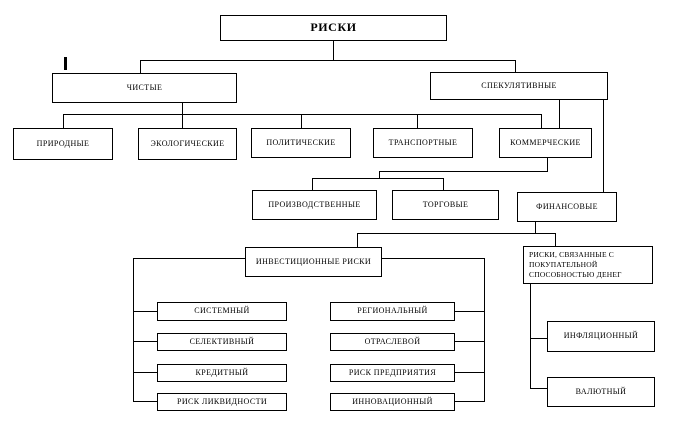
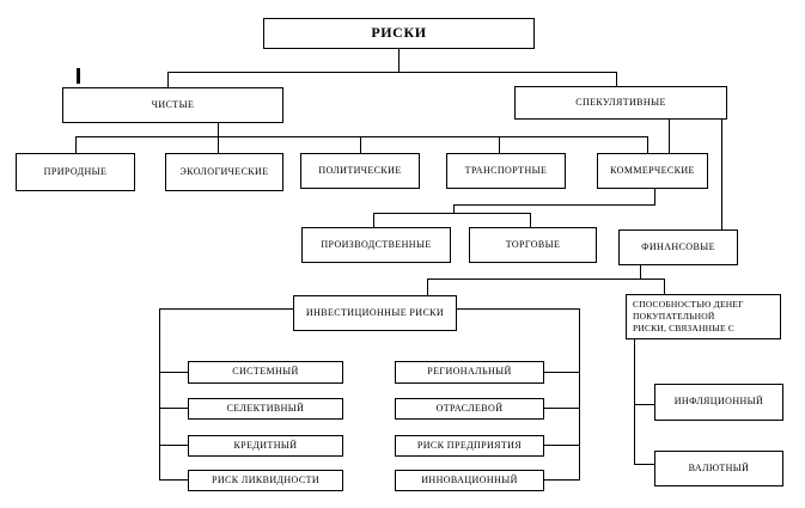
  РИСКИ
  ЧИСТЫЕ
  СПЕКУЛЯТИВНЫЕ
  ПРИРОДНЫЕ
  ЭКОЛОГИЧЕСКИЕ
  ПОЛИТИЧЕСКИЕ
  ТРАНСПОРТНЫЕ
  КОММЕРЧЕСКИЕ
  ПРОИЗВОДСТВЕННЫЕ
  ТОРГОВЫЕ
  ФИНАНСОВЫЕ
  ИНВЕСТИЦИОННЫЕ РИСКИ
- РИСКИ, СВЯЗАННЫЕ С
+ СПОСОБНОСТЬЮ ДЕНЕГ
  ПОКУПАТЕЛЬНОЙ
- СПОСОБНОСТЬЮ ДЕНЕГ
+ РИСКИ, СВЯЗАННЫЕ С
  СИСТЕМНЫЙ
  СЕЛЕКТИВНЫЙ
  КРЕДИТНЫЙ
  РИСК ЛИКВИДНОСТИ
  РЕГИОНАЛЬНЫЙ
  ОТРАСЛЕВОЙ
  РИСК ПРЕДПРИЯТИЯ
  ИННОВАЦИОННЫЙ
  ИНФЛЯЦИОННЫЙ
  ВАЛЮТНЫЙ
